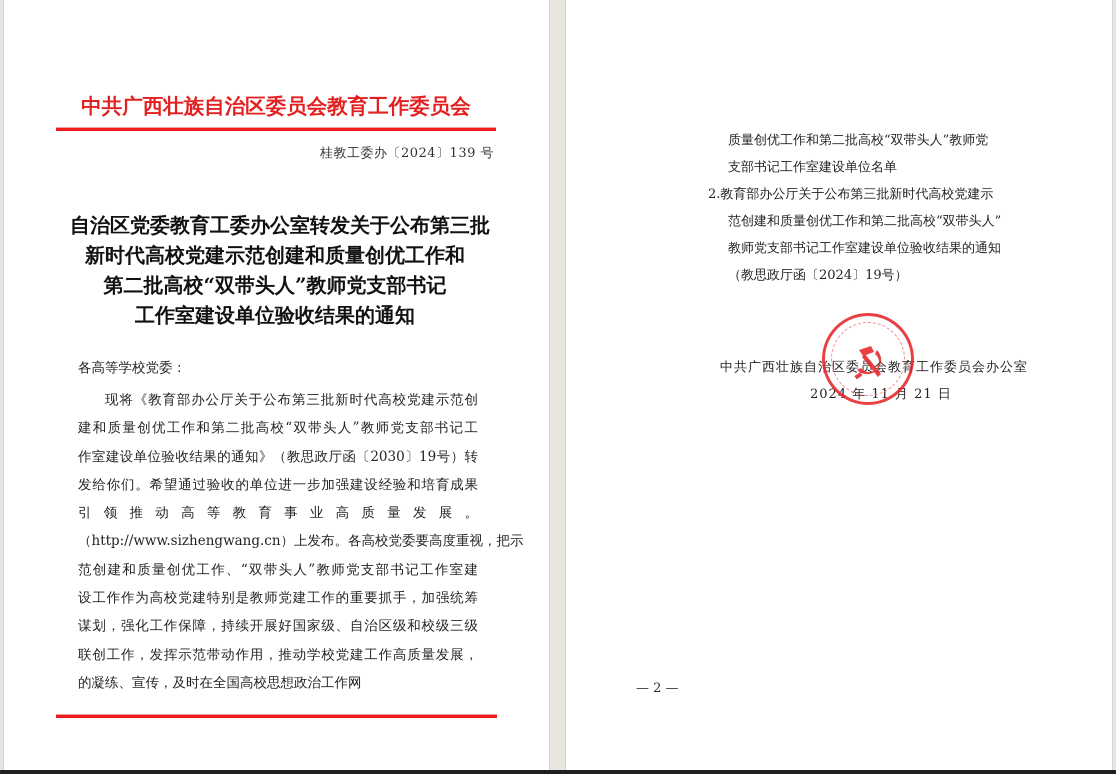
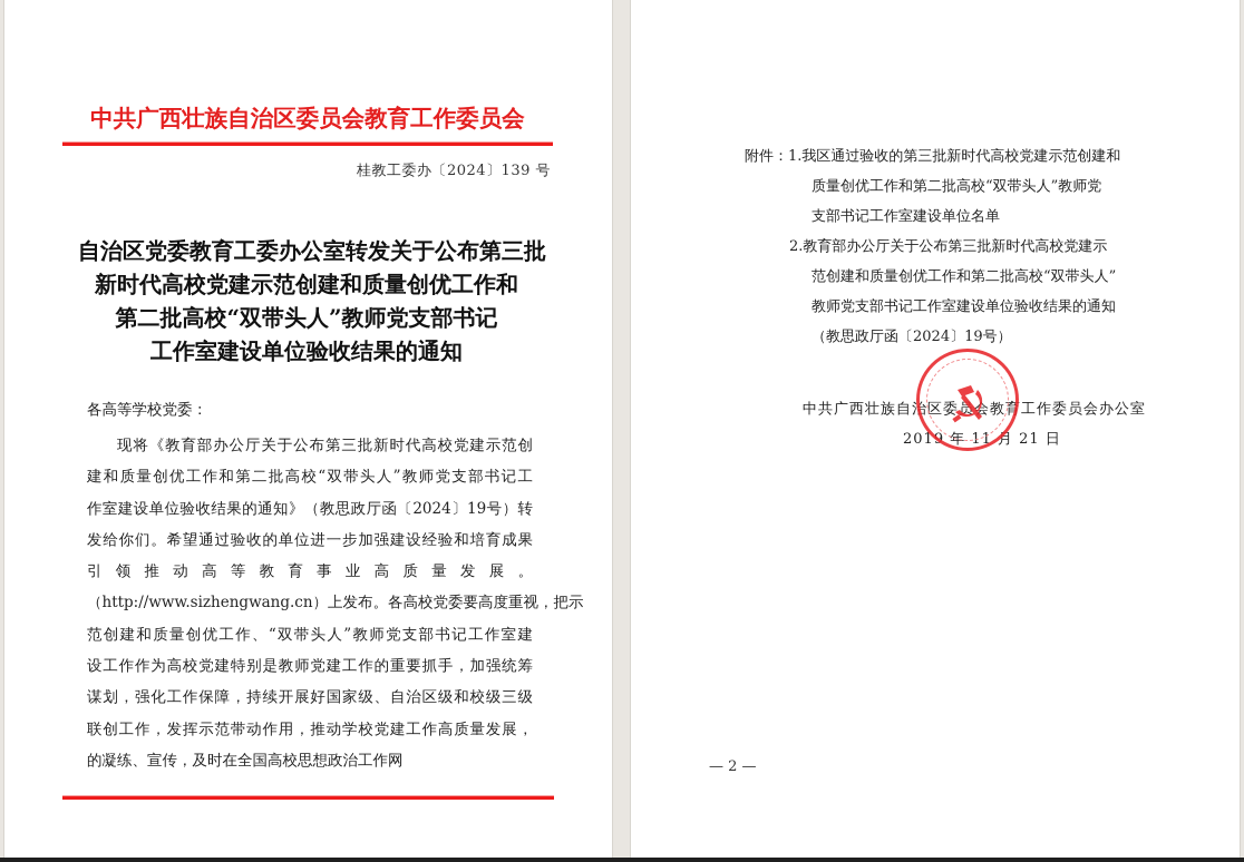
  中共广西壮族自治区委员会教育工作委员会
  桂教工委办〔2024〕139 号
  自治区党委教育工委办公室转发关于公布第三批
  新时代高校党建示范创建和质量创优工作和
  第二批高校“双带头人”教师党支部书记
  工作室建设单位验收结果的通知
  各高等学校党委：
  现将《教育部办公厅关于公布第三批新时代高校党建示范创
  建和质量创优工作和第二批高校“双带头人”教师党支部书记工
- 作室建设单位验收结果的通知》（教思政厅函〔2030〕19号）转
+ 作室建设单位验收结果的通知》（教思政厅函〔2024〕19号）转
  发给你们。希望通过验收的单位进一步加强建设经验和培育成果
  引领推动高等教育事业高质量发展。
  （http://www.sizhengwang.cn）上发布。各高校党委要高度重视，把示
  范创建和质量创优工作、“双带头人”教师党支部书记工作室建
  设工作作为高校党建特别是教师党建工作的重要抓手，加强统筹
  谋划，强化工作保障，持续开展好国家级、自治区级和校级三级
  联创工作，发挥示范带动作用，推动学校党建工作高质量发展，
  的凝练、宣传，及时在全国高校思想政治工作网
+ 附件：1.我区通过验收的第三批新时代高校党建示范创建和
  质量创优工作和第二批高校“双带头人”教师党
  支部书记工作室建设单位名单
  2.教育部办公厅关于公布第三批新时代高校党建示
  范创建和质量创优工作和第二批高校“双带头人”
  教师党支部书记工作室建设单位验收结果的通知
  （教思政厅函〔2024〕19号）
  中共广西壮族自治区委员会教育工作委员会办公室
- 2024 年 11 月 21 日
+ 2019 年 11 月 21 日
  — 2 —
